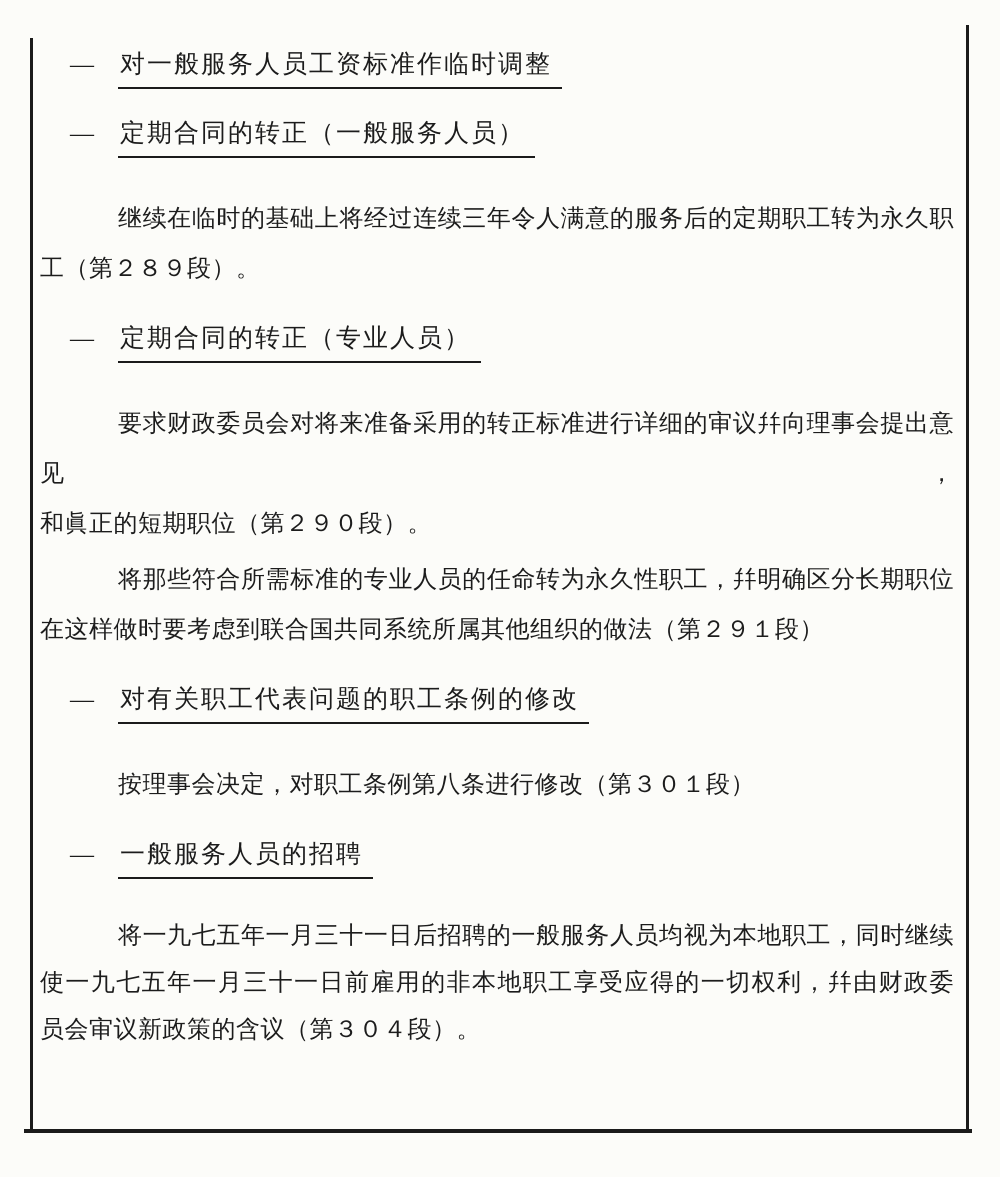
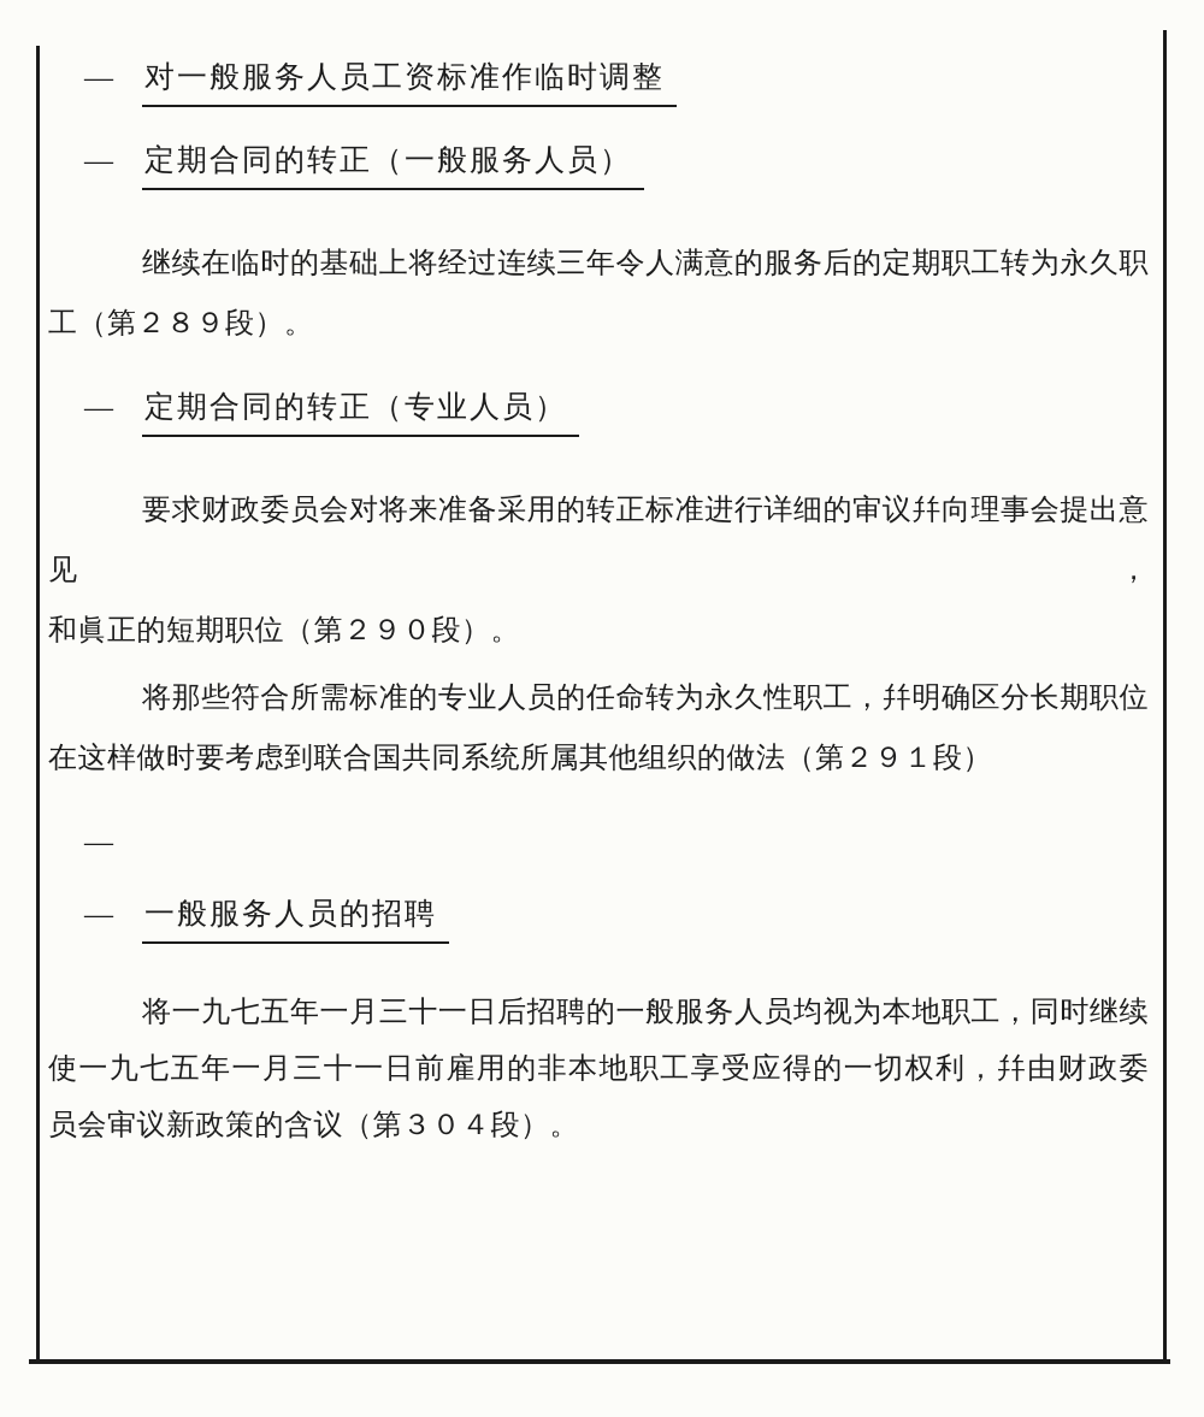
  —
  对一般服务人员工资标准作临时调整
  —
  定期合同的转正（一般服务人员）
  继续在临时的基础上将经过连续三年令人满意的服务后的定期职工转为永久职
  工（第２８９段）。
  —
  定期合同的转正（专业人员）
  要求财政委员会对将来准备采用的转正标准进行详细的审议幷向理事会提出意见，
  和眞正的短期职位（第２９０段）。
  将那些符合所需标准的专业人员的任命转为永久性职工，幷明确区分长期职位
  在这样做时要考虑到联合国共同系统所属其他组织的做法（第２９１段）
  —
- 对有关职工代表问题的职工条例的修改
- 按理事会决定，对职工条例第八条进行修改（第３０１段）
  —
  一般服务人员的招聘
  将一九七五年一月三十一日后招聘的一般服务人员均视为本地职工，同时继续
  使一九七五年一月三十一日前雇用的非本地职工享受应得的一切权利，幷由财政委
  员会审议新政策的含议（第３０４段）。
